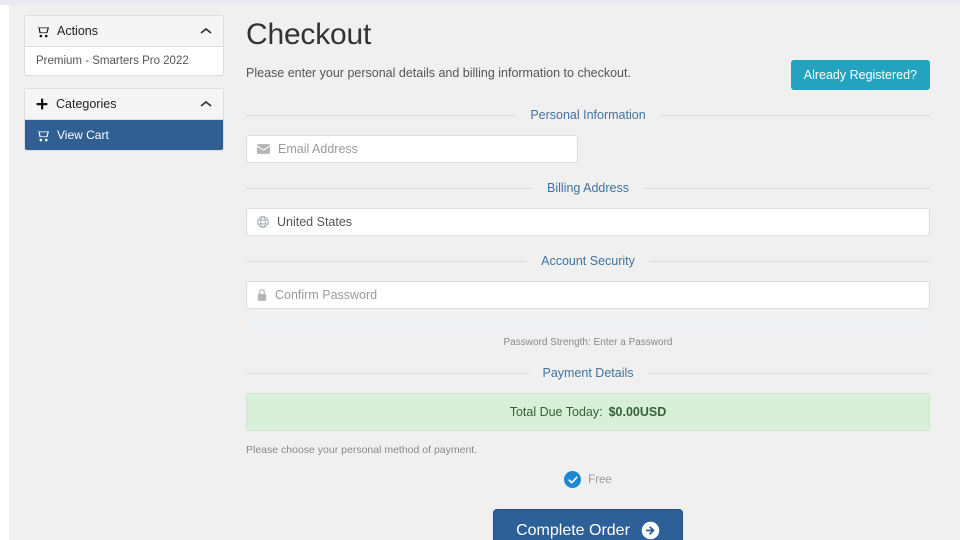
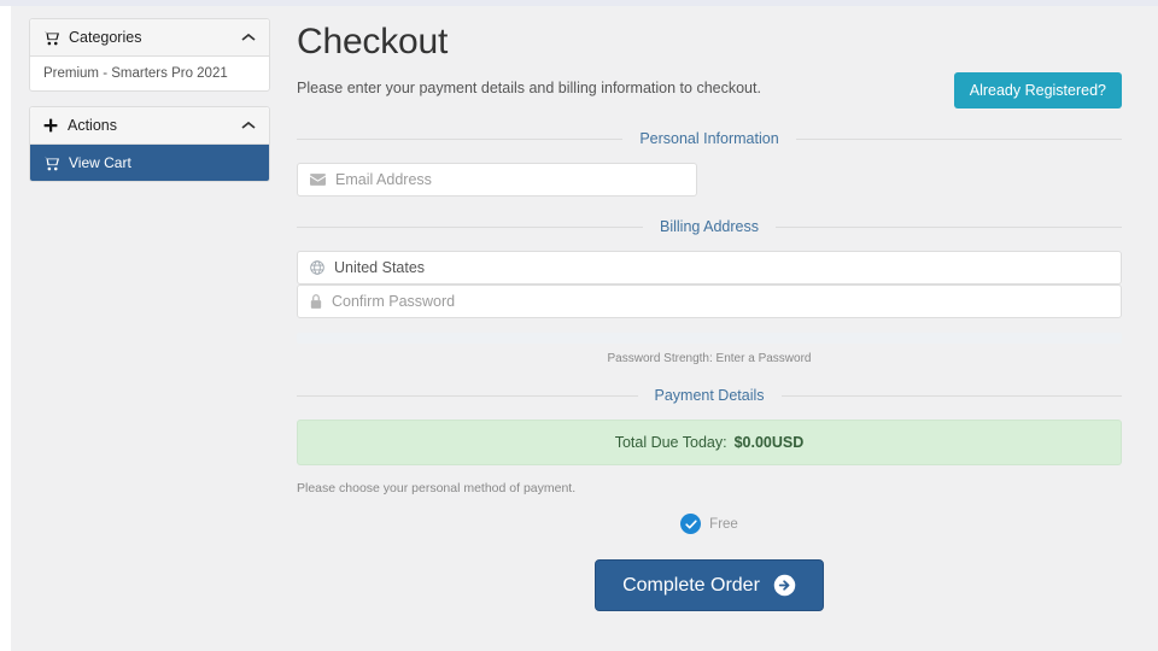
- Actions
+ Categories
- Premium - Smarters Pro 2022
+ Premium - Smarters Pro 2021
- Categories
+ Actions
  View Cart
  Checkout
- Please enter your personal details and billing information to checkout.
+ Please enter your payment details and billing information to checkout.
  Already Registered?
  Personal Information
  Email Address
  Billing Address
  United States
- Account Security
  Confirm Password
  Password Strength: Enter a Password
  Payment Details
  Total Due Today: $0.00USD
  Please choose your personal method of payment.
  Free
  Complete Order
